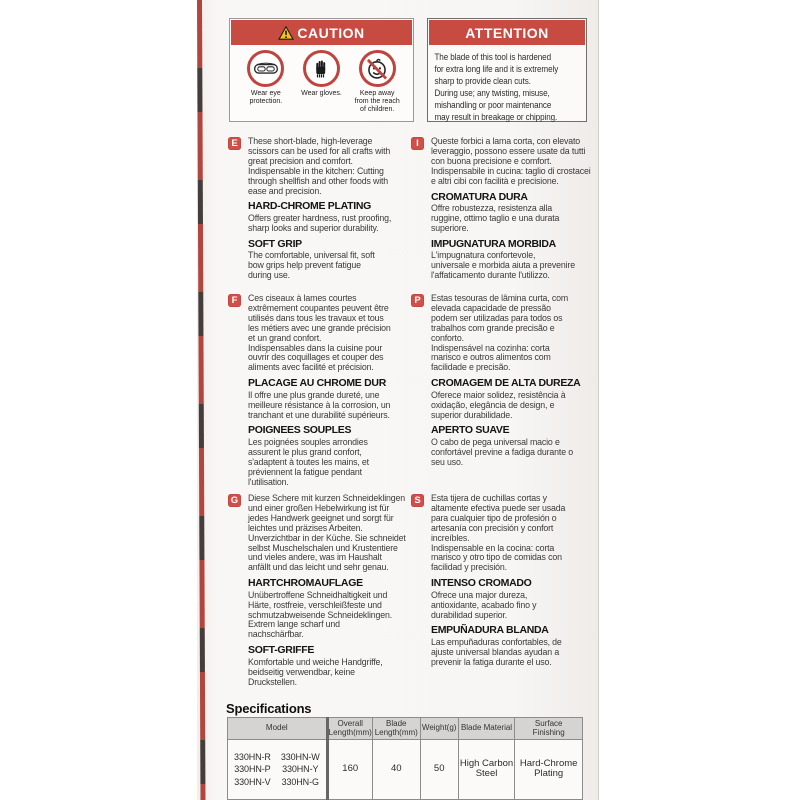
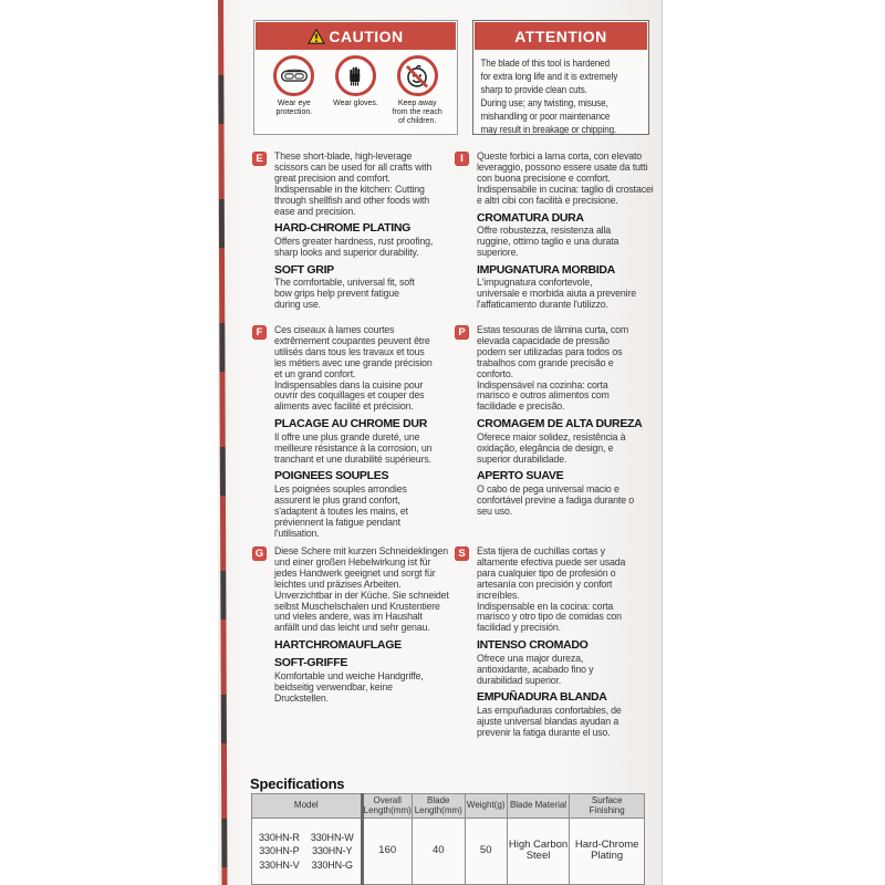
  CAUTION
  ATTENTION
  The blade of this tool is hardened
  for extra long life and it is extremely
  sharp to provide clean cuts.
  During use; any twisting, misuse,
  mishandling or poor maintenance
  may result in breakage or chipping.
  E
  These short-blade, high-leverage
  scissors can be used for all crafts with
  great precision and comfort.
  Indispensable in the kitchen: Cutting
  through shellfish and other foods with
  ease and precision.
  HARD-CHROME PLATING
  Offers greater hardness, rust proofing,
  sharp looks and superior durability.
  SOFT GRIP
  The comfortable, universal fit, soft
  bow grips help prevent fatigue
  during use.
  I
  Queste forbici a lama corta, con elevato
  leveraggio, possono essere usate da tutti
  con buona precisione e comfort.
  Indispensabile in cucina: taglio di crostacei
  e altri cibi con facilità e precisione.
  CROMATURA DURA
  Offre robustezza, resistenza alla
  ruggine, ottimo taglio e una durata
  superiore.
  IMPUGNATURA MORBIDA
  L'impugnatura confortevole,
  universale e morbida aiuta a prevenire
  l'affaticamento durante l'utilizzo.
  F
  Ces ciseaux à lames courtes
  extrêmement coupantes peuvent être
  utilisés dans tous les travaux et tous
  les métiers avec une grande précision
  et un grand confort.
  Indispensables dans la cuisine pour
  ouvrir des coquillages et couper des
  aliments avec facilité et précision.
  PLACAGE AU CHROME DUR
  Il offre une plus grande dureté, une
  meilleure résistance à la corrosion, un
  tranchant et une durabilité supérieurs.
  POIGNEES SOUPLES
  Les poignées souples arrondies
  assurent le plus grand confort,
  s'adaptent à toutes les mains, et
  préviennent la fatigue pendant
  l'utilisation.
  P
  Estas tesouras de lâmina curta, com
  elevada capacidade de pressão
  podem ser utilizadas para todos os
  trabalhos com grande precisão e
  conforto.
  Indispensável na cozinha: corta
  marisco e outros alimentos com
  facilidade e precisão.
  CROMAGEM DE ALTA DUREZA
  Oferece maior solidez, resistência à
  oxidação, elegância de design, e
  superior durabilidade.
  APERTO SUAVE
  O cabo de pega universal macio e
  confortável previne a fadiga durante o
  seu uso.
  G
  Diese Schere mit kurzen Schneideklingen
  und einer großen Hebelwirkung ist für
  jedes Handwerk geeignet und sorgt für
  leichtes und präzises Arbeiten.
  Unverzichtbar in der Küche. Sie schneidet
  selbst Muschelschalen und Krustentiere
  und vieles andere, was im Haushalt
  anfällt und das leicht und sehr genau.
  HARTCHROMAUFLAGE
- Unübertroffene Schneidhaltigkeit und
- Härte, rostfreie, verschleißfeste und
- schmutzabweisende Schneideklingen.
- Extrem lange scharf und
- nachschärfbar.
  SOFT-GRIFFE
  Komfortable und weiche Handgriffe,
  beidseitig verwendbar, keine
  Druckstellen.
  S
  Esta tijera de cuchillas cortas y
  altamente efectiva puede ser usada
  para cualquier tipo de profesión o
  artesanía con precisión y confort
  increíbles.
  Indispensable en la cocina: corta
  marisco y otro tipo de comidas con
  facilidad y precisión.
  INTENSO CROMADO
  Ofrece una major dureza,
  antioxidante, acabado fino y
  durabilidad superior.
  EMPUÑADURA BLANDA
  Las empuñaduras confortables, de
  ajuste universal blandas ayudan a
  prevenir la fatiga durante el uso.
  Specifications
  Model	Overall Length(mm)	Blade Length(mm)	Weight(g)	Blade Material	Surface Finishing
  330HN-R 330HN-W 330HN-P 330HN-Y 330HN-V 330HN-G	160	40	50	High Carbon Steel	Hard-Chrome Plating
